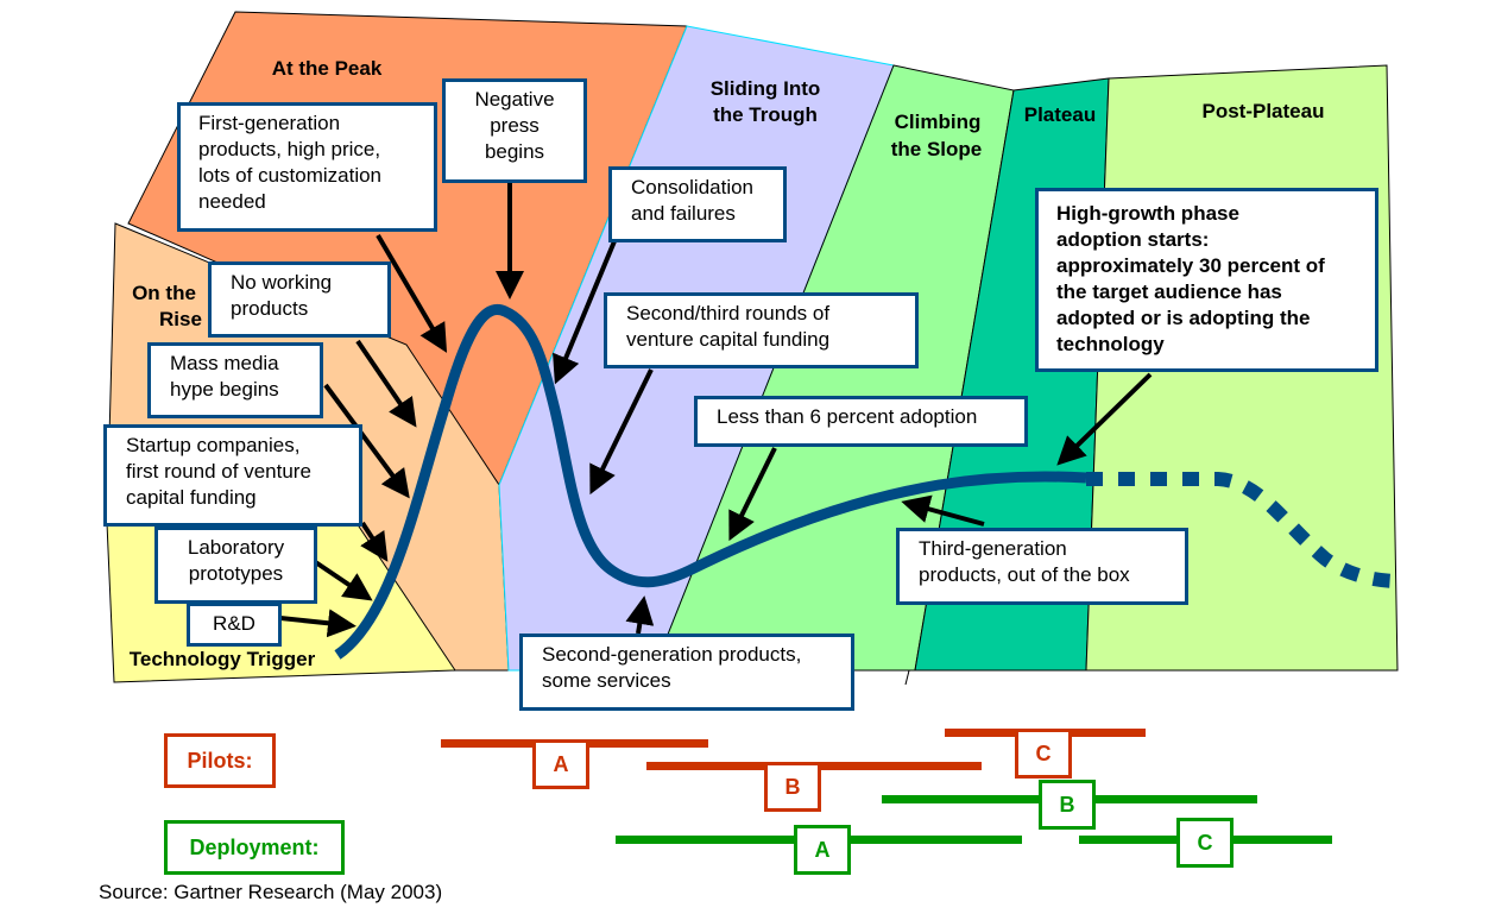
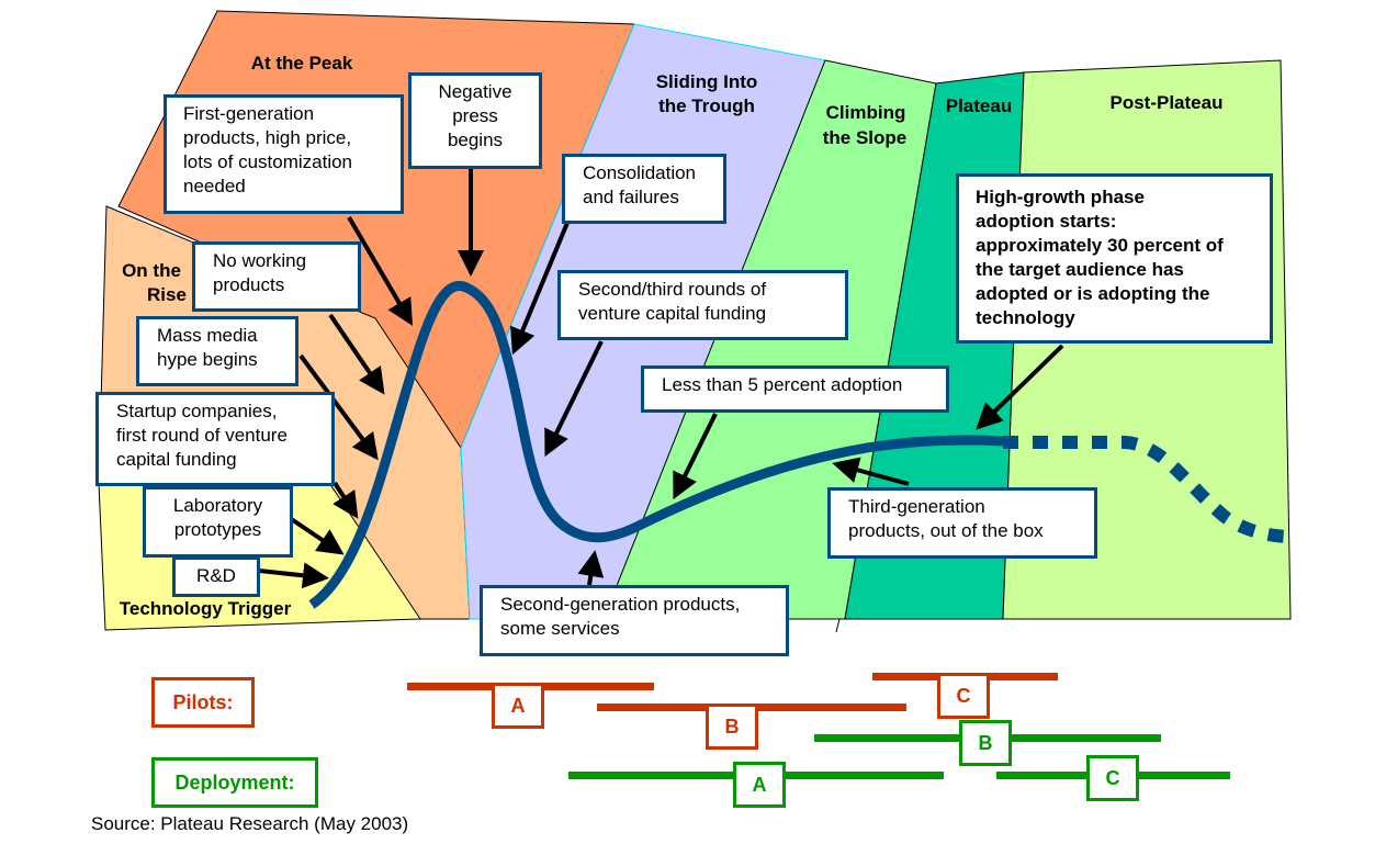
  At the Peak
  On the
  Rise
  Technology Trigger
  Sliding Into
  the Trough
  Climbing
  the Slope
  Plateau
  Post-Plateau
  First-generation
  products, high price,
  lots of customization
  needed
  Negative
  press
  begins
  Consolidation
  and failures
  No working
  products
  Mass media
  hype begins
  Startup companies,
  first round of venture
  capital funding
  Laboratory
  prototypes
  R&D
  Second/third rounds of
  venture capital funding
- Less than 6 percent adoption
+ Less than 5 percent adoption
  Second-generation products,
  some services
  Third-generation
  products, out of the box
  High-growth phase
  adoption starts:
  approximately 30 percent of
  the target audience has
  adopted or is adopting the
  technology
  Pilots:
  Deployment:
  A
  B
  C
  A
  B
  C
- Source: Gartner Research (May 2003)
+ Source: Plateau Research (May 2003)
